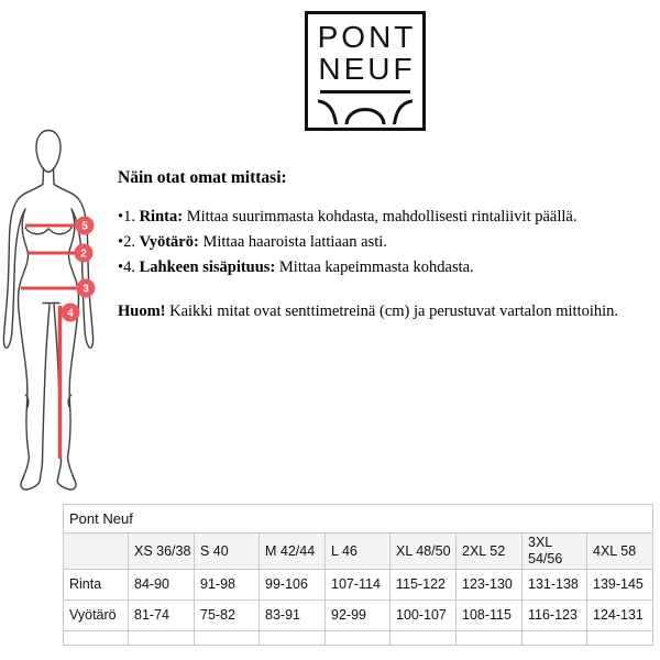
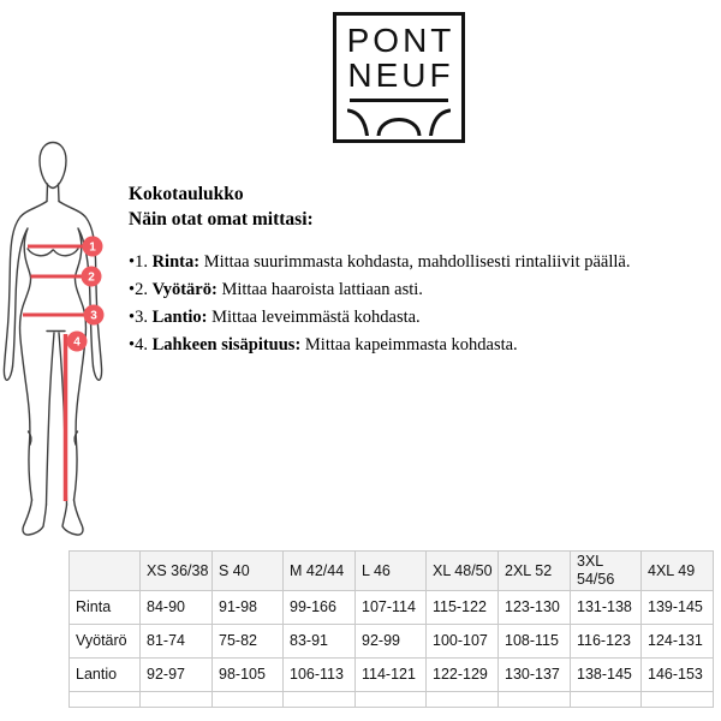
  PONT
  NEUF
- 5
+ 1
  2
  3
  4
+ Kokotaulukko
  Näin otat omat mittasi:
  •1. Rinta: Mittaa suurimmasta kohdasta, mahdollisesti rintaliivit päällä.
  •2. Vyötärö: Mittaa haaroista lattiaan asti.
+ •3. Lantio: Mittaa leveimmästä kohdasta.
  •4. Lahkeen sisäpituus: Mittaa kapeimmasta kohdasta.
- Huom! Kaikki mitat ovat senttimetreinä (cm) ja perustuvat vartalon mittoihin.
- Pont Neuf
- 	XS 36/38	S 40	M 42/44	L 46	XL 48/50	2XL 52	3XL 54/56	4XL 58
+ 	XS 36/38	S 40	M 42/44	L 46	XL 48/50	2XL 52	3XL 54/56	4XL 49
- Rinta	84-90	91-98	99-106	107-114	115-122	123-130	131-138	139-145
+ Rinta	84-90	91-98	99-166	107-114	115-122	123-130	131-138	139-145
  Vyötärö	81-74	75-82	83-91	92-99	100-107	108-115	116-123	124-131
+ Lantio	92-97	98-105	106-113	114-121	122-129	130-137	138-145	146-153
